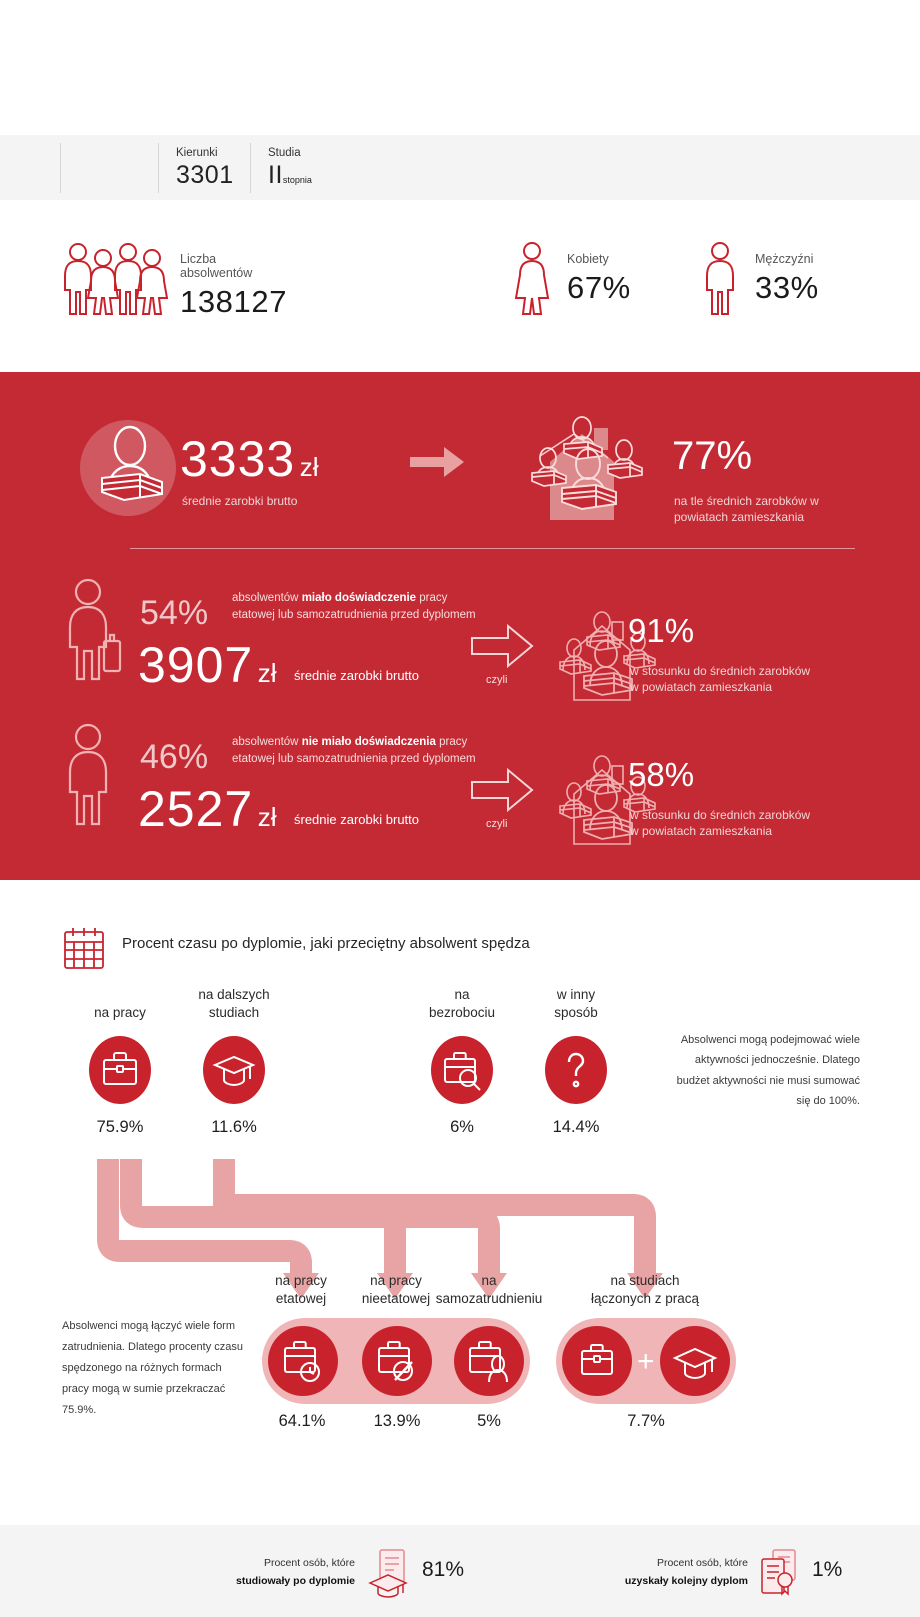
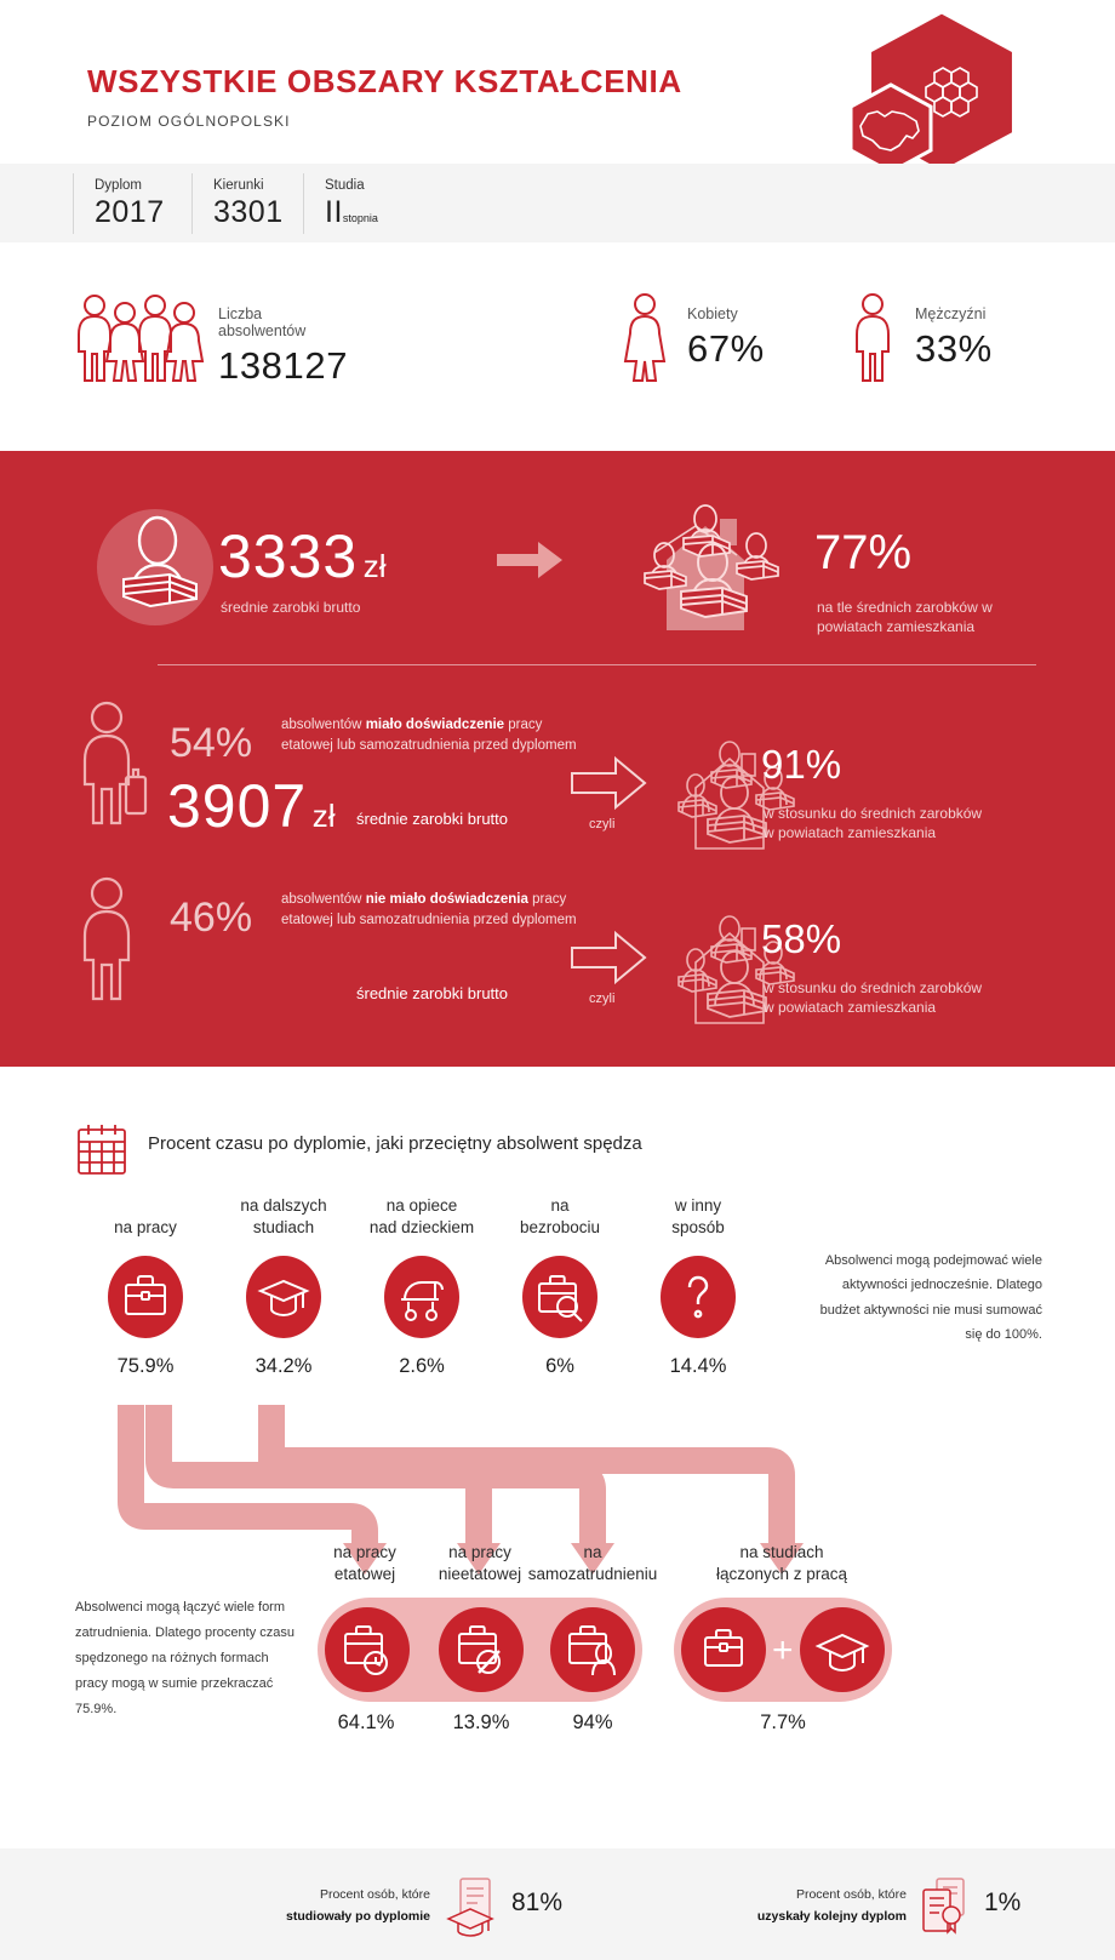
+ WSZYSTKIE OBSZARY KSZTAŁCENIA
+ POZIOM OGÓLNOPOLSKI
+ Dyplom
+ 2017
  Kierunki
  3301
  Studia
  IIstopnia
  Liczba absolwentów
  138127
  Kobiety
  67%
  Mężczyźni
  33%
  3333 zł
  średnie zarobki brutto
  77%
  na tle średnich zarobków w
  powiatach zamieszkania
  54%
  absolwentów miało doświadczenie pracy etatowej lub samozatrudnienia przed dyplomem
  3907 zł
  średnie zarobki brutto
  czyli
  91%
  w stosunku do średnich zarobków
  w powiatach zamieszkania
  46%
  absolwentów nie miało doświadczenia pracy etatowej lub samozatrudnienia przed dyplomem
- 2527 zł
  średnie zarobki brutto
  czyli
  58%
  w stosunku do średnich zarobków
  w powiatach zamieszkania
  Procent czasu po dyplomie, jaki przeciętny absolwent spędza
  na pracy
  75.9%
  na dalszych
  studiach
- 11.6%
+ 34.2%
+ na opiece
+ nad dzieckiem
+ 2.6%
  na
  bezrobociu
  6%
  w inny
  sposób
  14.4%
  Absolwenci mogą podejmować wiele aktywności jednocześnie. Dlatego budżet aktywności nie musi sumować się do 100%.
  na pracy
  etatowej
  na pracy
  nieetatowej
  na
  samozatrudnieniu
  na studiach
  łączonych z pracą
  Absolwenci mogą łączyć wiele form zatrudnienia. Dlatego procenty czasu spędzonego na różnych formach pracy mogą w sumie przekraczać 75.9%.
  +
  64.1%
  13.9%
- 5%
+ 94%
  7.7%
  Procent osób, które
  studiowały po dyplomie
  81%
  Procent osób, które
  uzyskały kolejny dyplom
  1%
